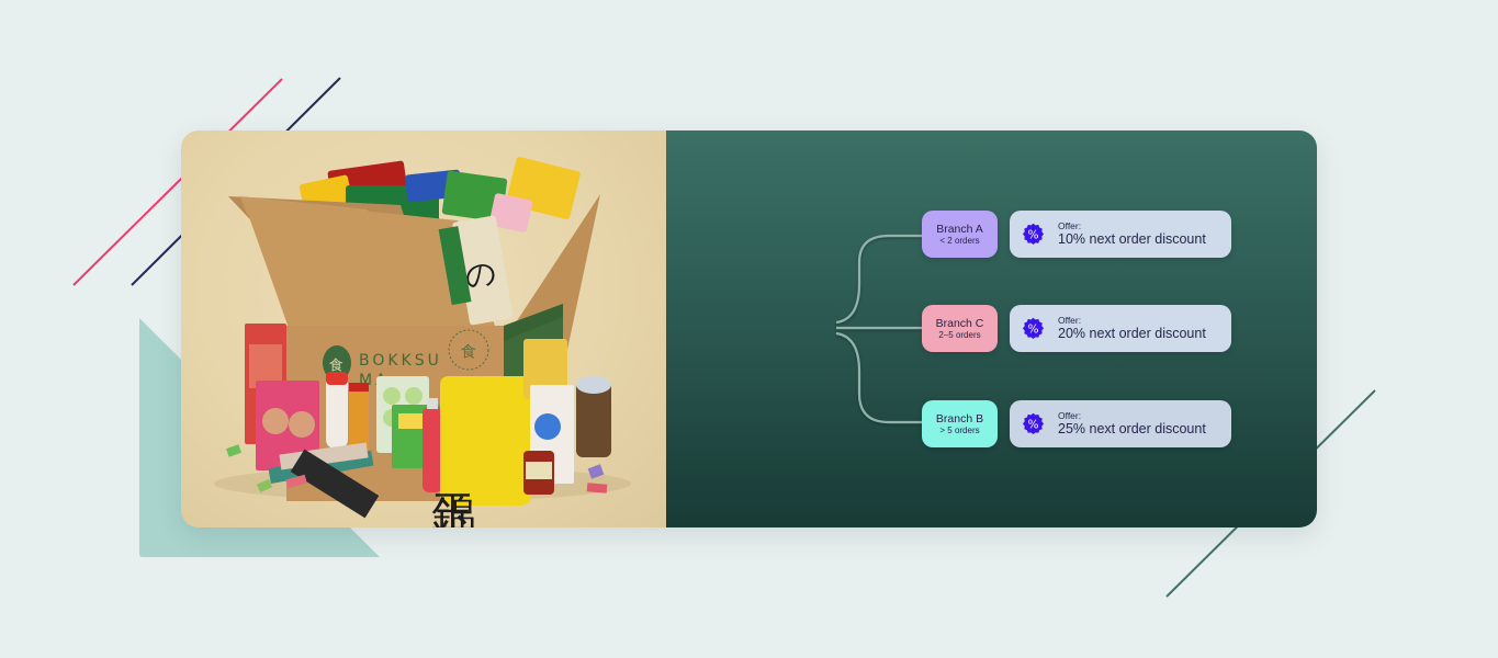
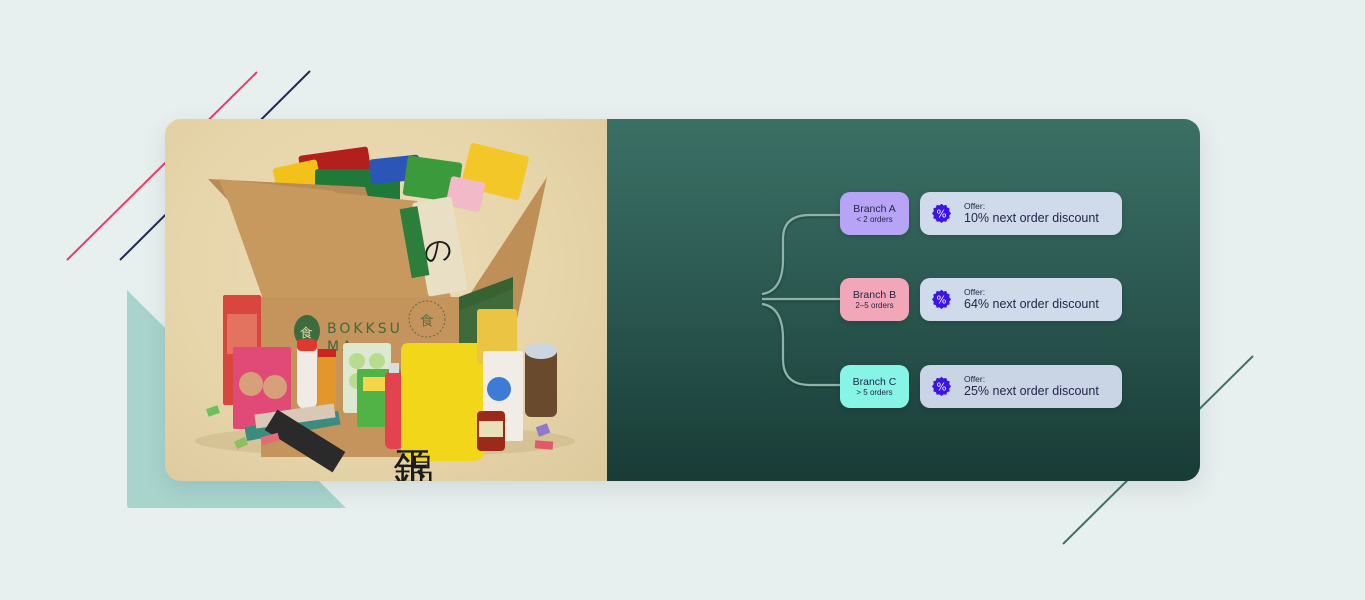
  食
  BOKKSU
  食
  Branch A
  < 2 orders
  %
  Offer:
  10% next order discount
- Branch C
+ Branch B
  2–5 orders
  %
  Offer:
- 20% next order discount
+ 64% next order discount
- Branch B
+ Branch C
  > 5 orders
  %
  Offer:
  25% next order discount
